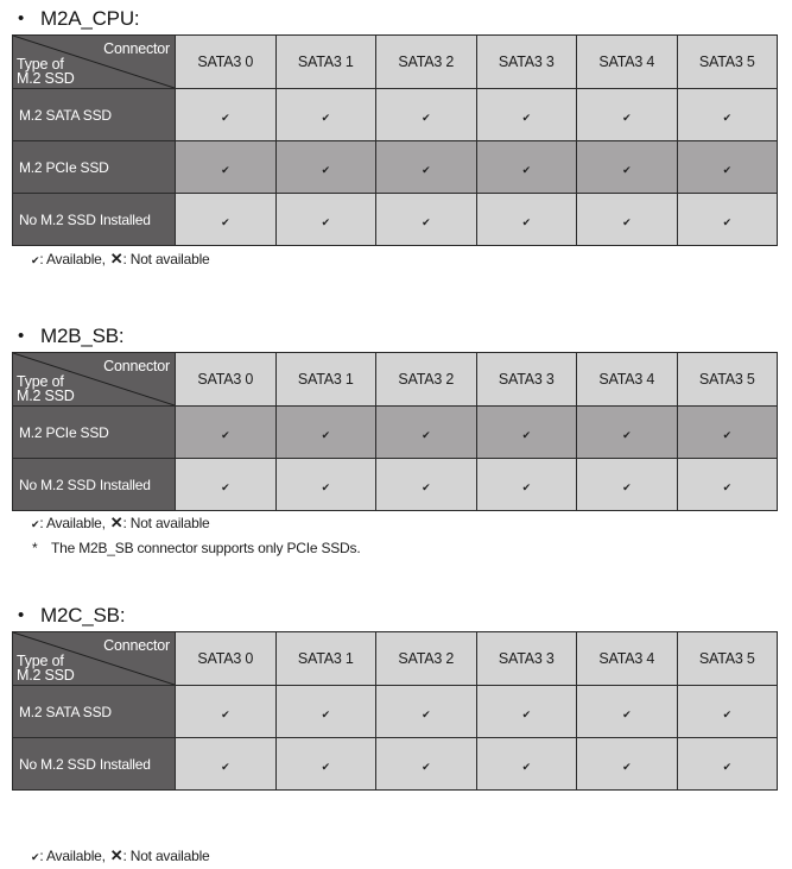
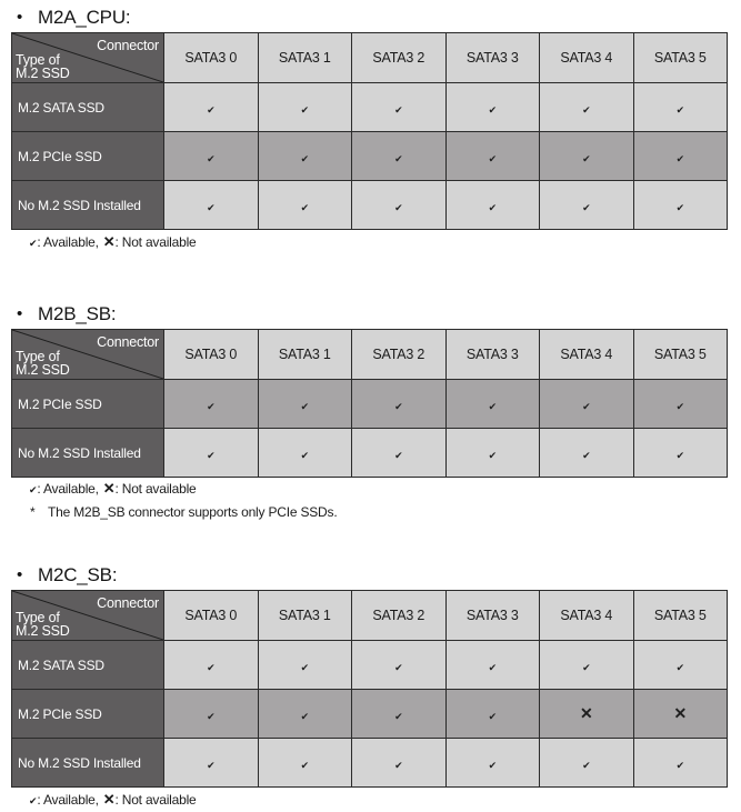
  •
  M2A_CPU:
  ConnectorType ofM.2 SSD	SATA3 0	SATA3 1	SATA3 2	SATA3 3	SATA3 4	SATA3 5
  M.2 SATA SSD	✔	✔	✔	✔	✔	✔
  M.2 PCIe SSD	✔	✔	✔	✔	✔	✔
  No M.2 SSD Installed	✔	✔	✔	✔	✔	✔
  ✔: Available, ✕: Not available
  •
  M2B_SB:
  ConnectorType ofM.2 SSD	SATA3 0	SATA3 1	SATA3 2	SATA3 3	SATA3 4	SATA3 5
  M.2 PCIe SSD	✔	✔	✔	✔	✔	✔
  No M.2 SSD Installed	✔	✔	✔	✔	✔	✔
  ✔: Available, ✕: Not available
  *
  The M2B_SB connector supports only PCIe SSDs.
  •
  M2C_SB:
  ConnectorType ofM.2 SSD	SATA3 0	SATA3 1	SATA3 2	SATA3 3	SATA3 4	SATA3 5
  M.2 SATA SSD	✔	✔	✔	✔	✔	✔
+ M.2 PCIe SSD	✔	✔	✔	✔	✕	✕
  No M.2 SSD Installed	✔	✔	✔	✔	✔	✔
  ✔: Available, ✕: Not available
